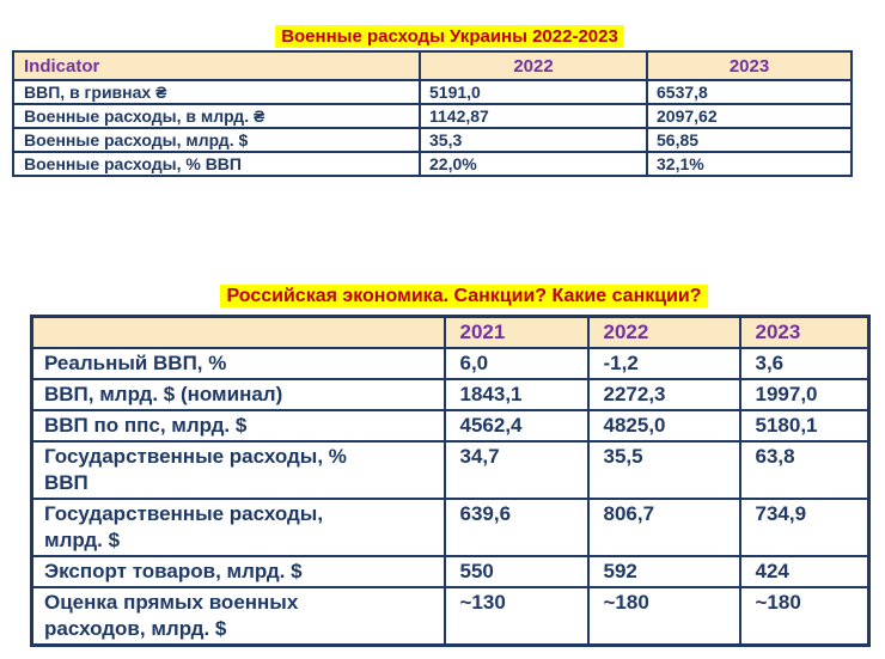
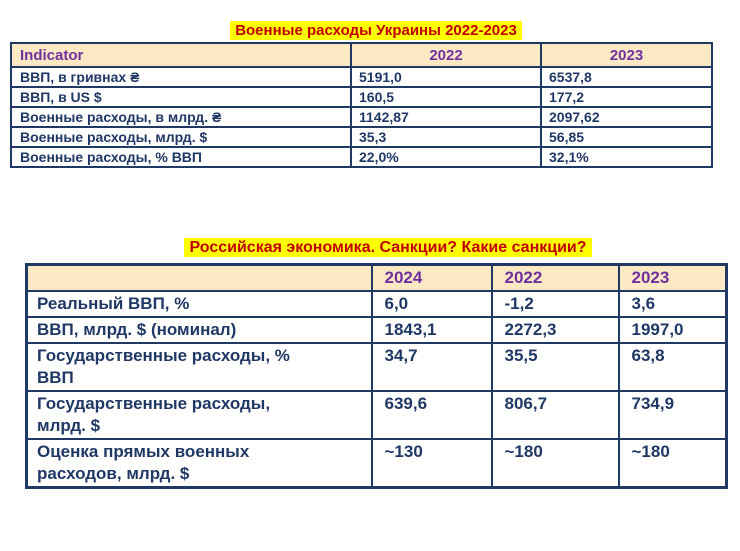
  Военные расходы Украины 2022-2023
  Indicator	2022	2023
  ВВП, в гривнах ₴	5191,0	6537,8
+ ВВП, в US $	160,5	177,2
  Военные расходы, в млрд. ₴	1142,87	2097,62
  Военные расходы, млрд. $	35,3	56,85
  Военные расходы, % ВВП	22,0%	32,1%
  Российская экономика. Санкции? Какие санкции?
- 	2021	2022	2023
+ 	2024	2022	2023
  Реальный ВВП, %	6,0	-1,2	3,6
  ВВП, млрд. $ (номинал)	1843,1	2272,3	1997,0
- ВВП по ппс, млрд. $	4562,4	4825,0	5180,1
  Государственные расходы, % ВВП	34,7	35,5	63,8
  Государственные расходы, млрд. $	639,6	806,7	734,9
- Экспорт товаров, млрд. $	550	592	424
  Оценка прямых военных расходов, млрд. $	~130	~180	~180
